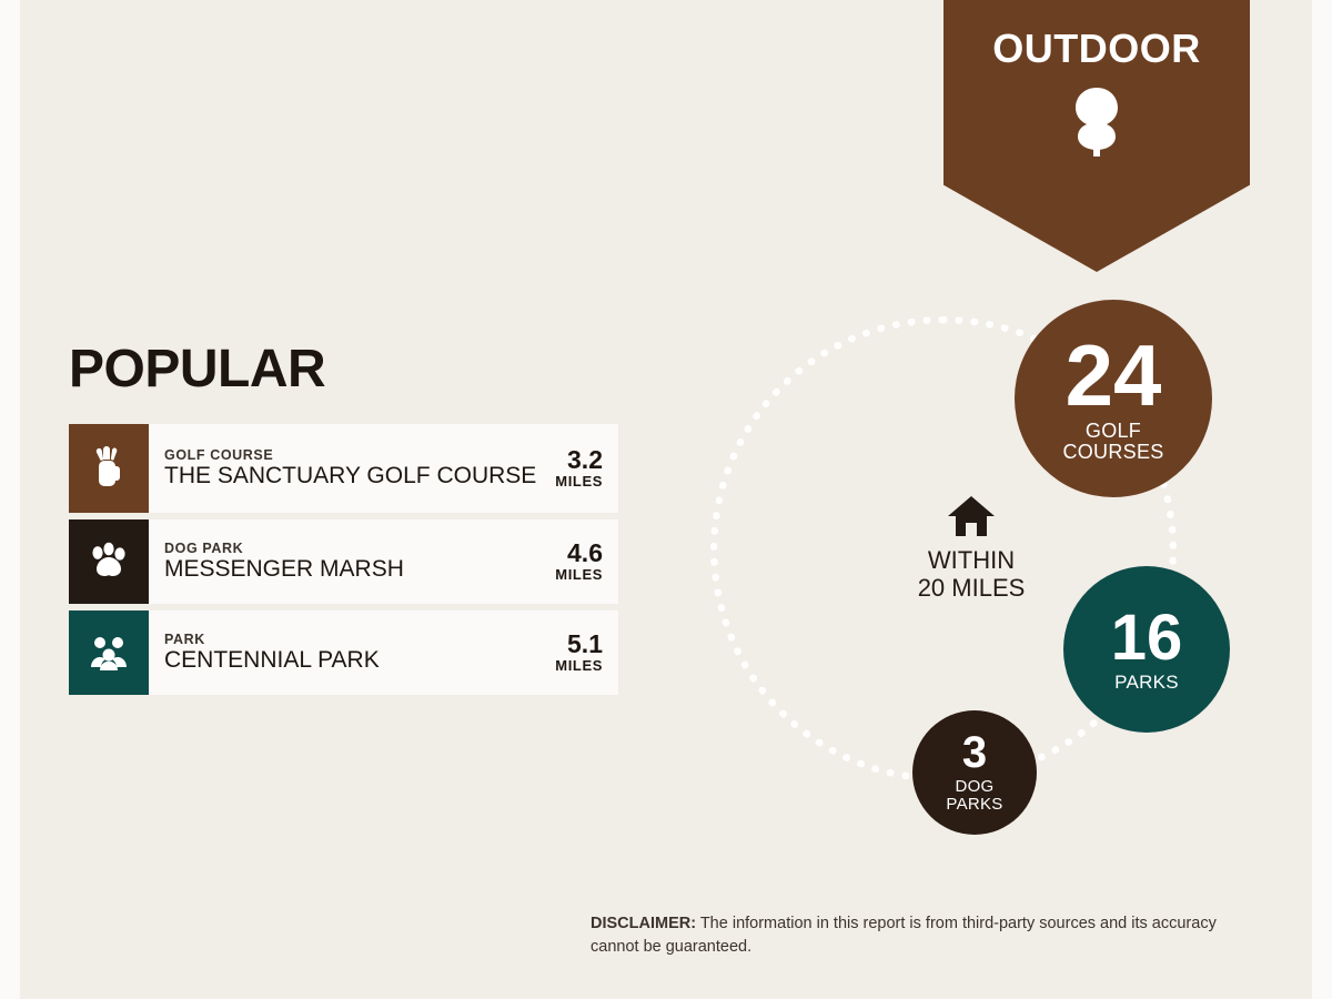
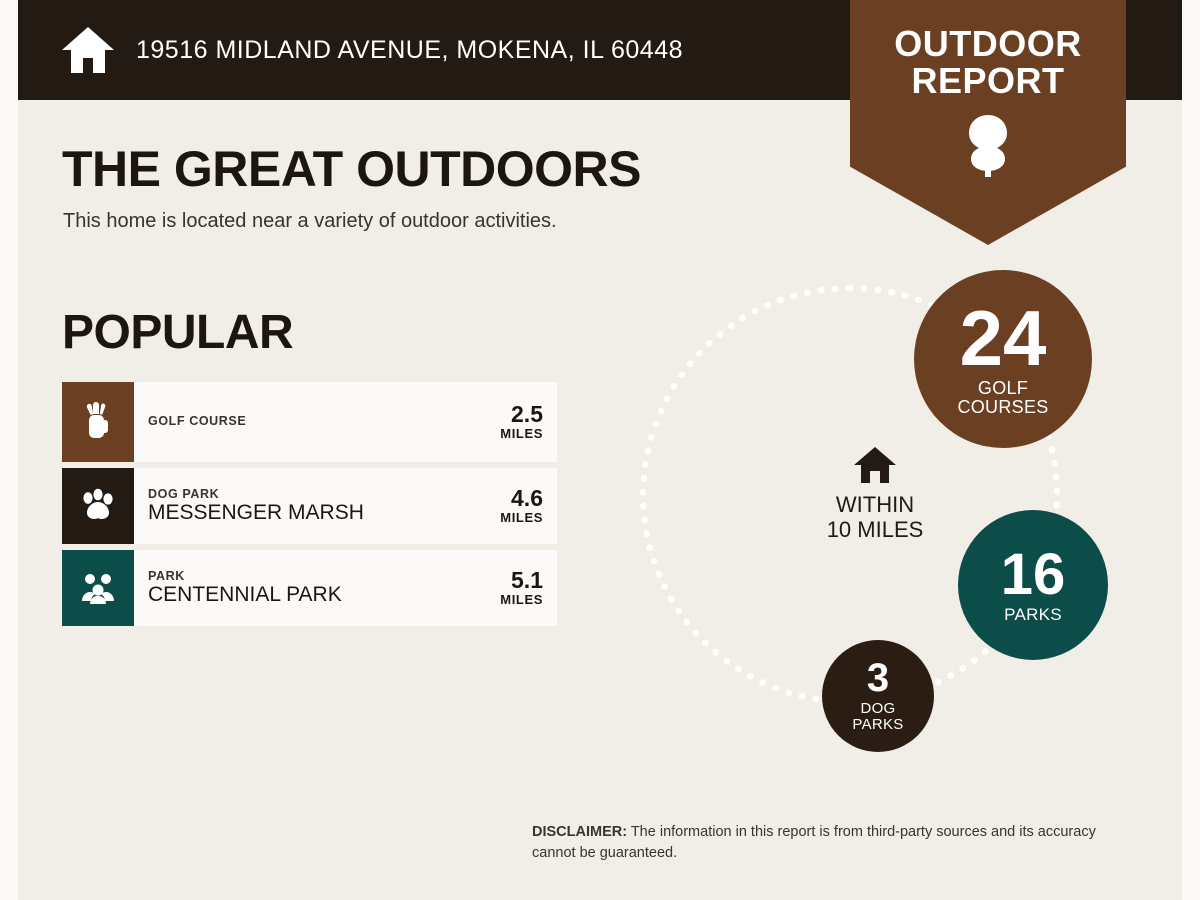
+ 19516 MIDLAND AVENUE, MOKENA, IL 60448
  OUTDOOR
+ REPORT
+ THE GREAT OUTDOORS
+ This home is located near a variety of outdoor activities.
  POPULAR
  GOLF COURSE
- THE SANCTUARY GOLF COURSE
- 3.2
+ 2.5
  MILES
  DOG PARK
  MESSENGER MARSH
  4.6
  MILES
  PARK
  CENTENNIAL PARK
  5.1
  MILES
  WITHIN
- 20 MILES
+ 10 MILES
  24
  GOLF
  COURSES
  16
  PARKS
  3
  DOG
  PARKS
  DISCLAIMER: The information in this report is from third-party sources and its accuracy cannot be guaranteed.
